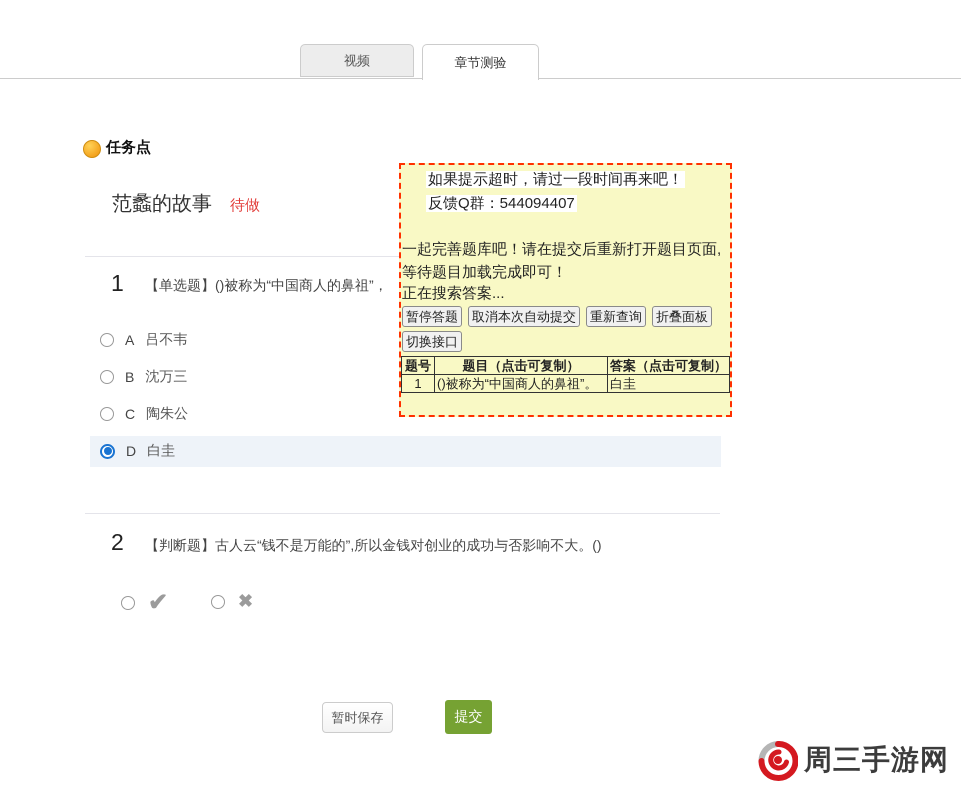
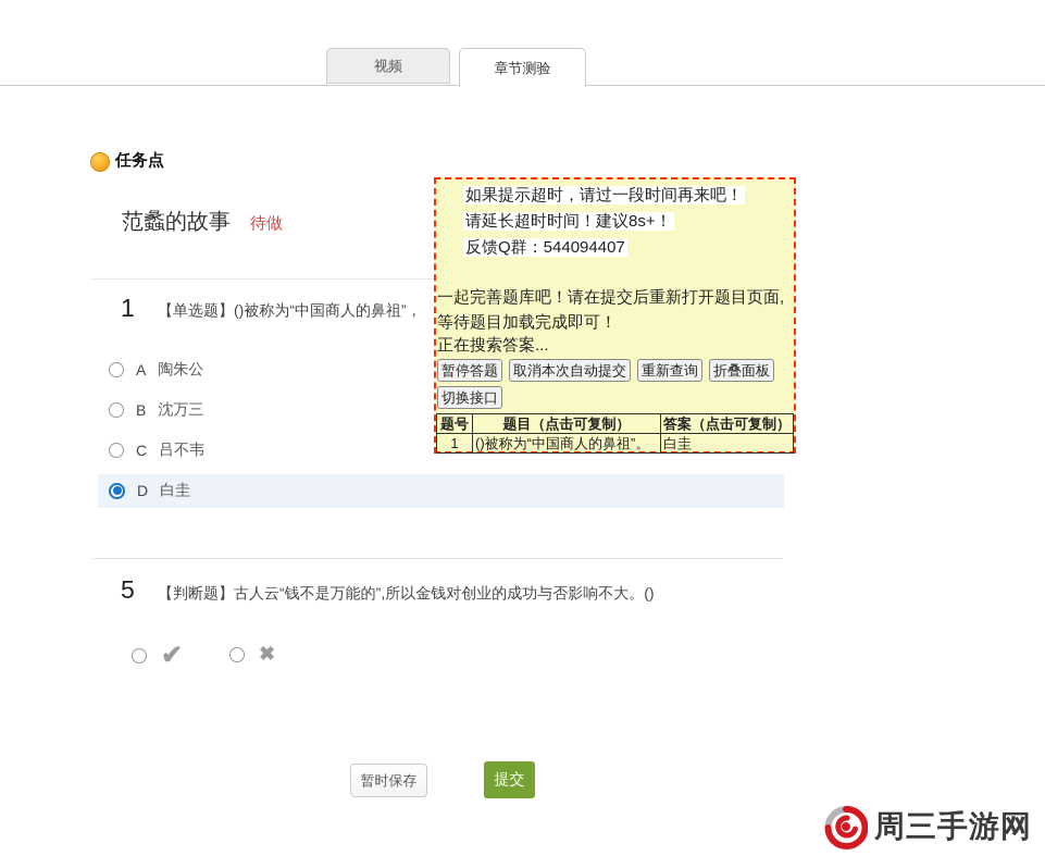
  视频
  章节测验
  任务点
  范蠡的故事
  待做
  1
  【单选题】()被称为“中国商人的鼻祖”，
  A
- 吕不韦
+ 陶朱公
  B
  沈万三
  C
- 陶朱公
+ 吕不韦
  D
  白圭
- 2
+ 5
  【判断题】古人云“钱不是万能的”,所以金钱对创业的成功与否影响不大。()
  ✔
  ✖
  暂时保存
  提交
  如果提示超时，请过一段时间再来吧！
+ 请延长超时时间！建议8s+！
  反馈Q群：544094407
  一起完善题库吧！请在提交后重新打开题目页面,等待题目加载完成即可！
  正在搜索答案...
  暂停答题
  取消本次自动提交
  重新查询
  折叠面板
  切换接口
  题号	题目（点击可复制）	答案（点击可复制）
  1	()被称为“中国商人的鼻祖”。	白圭
  周三手游网
